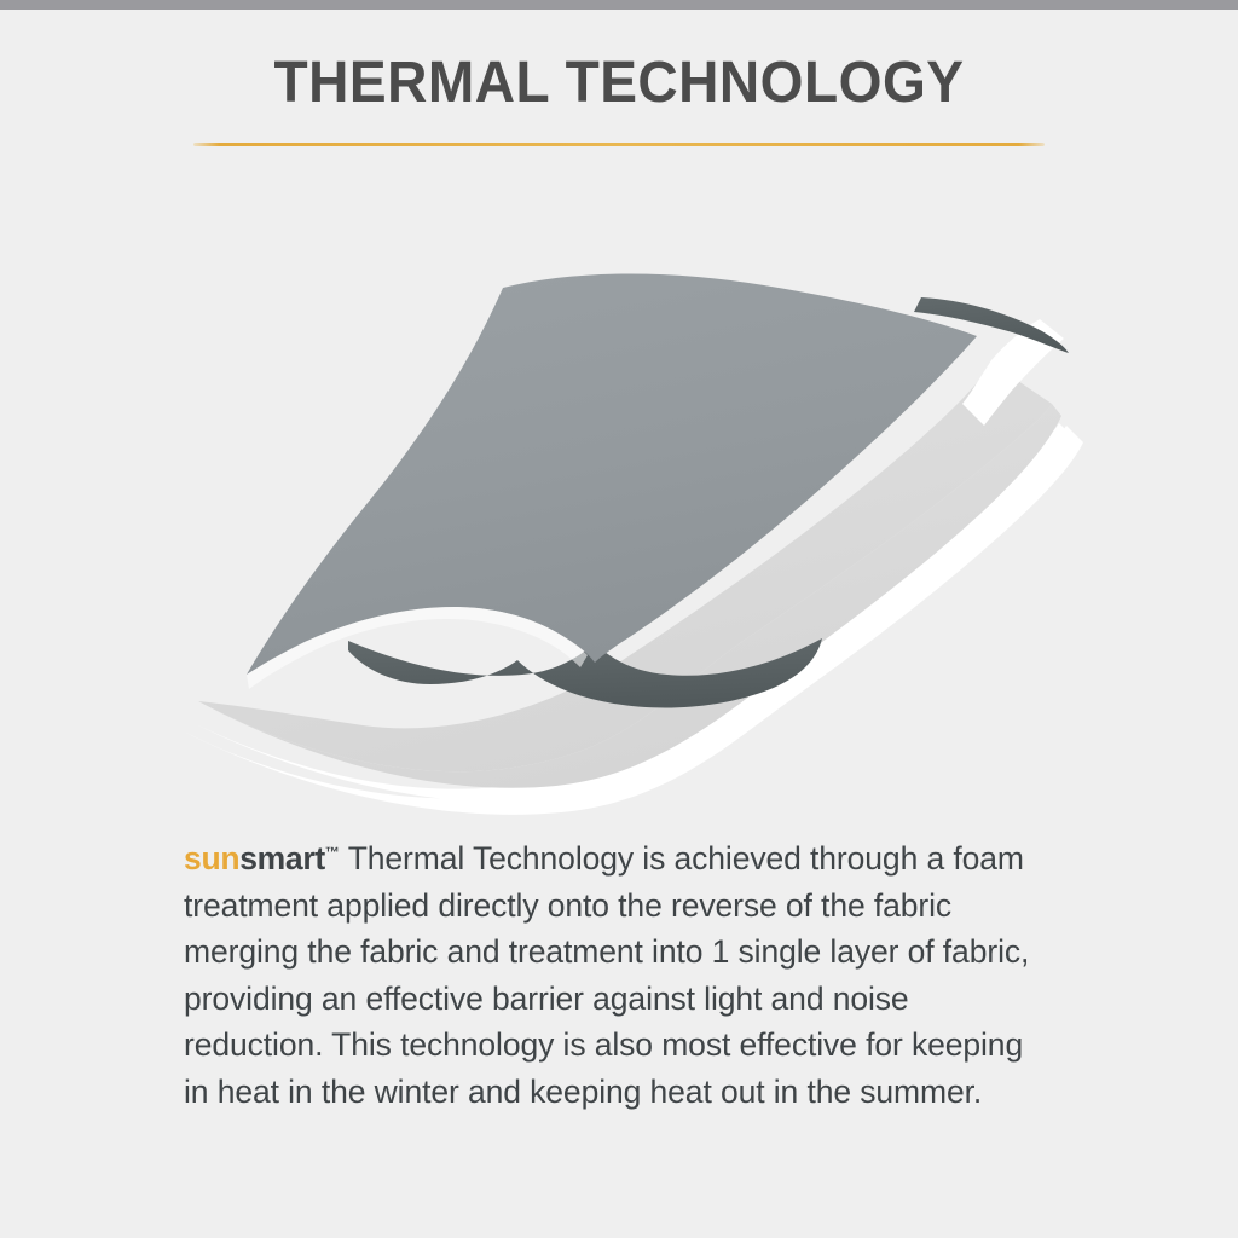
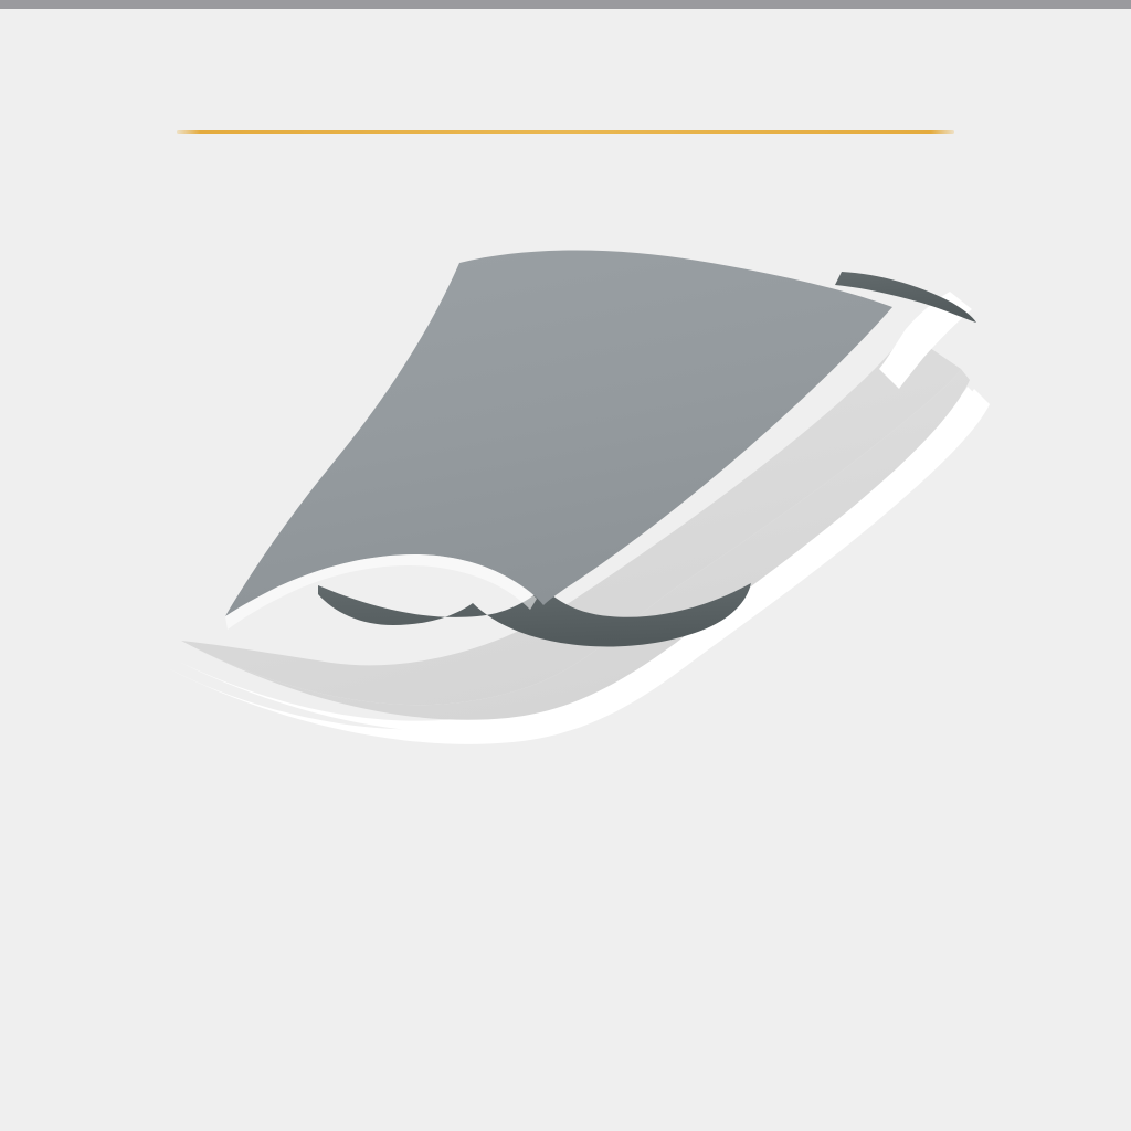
- THERMAL TECHNOLOGY
- sunsmart™ Thermal Technology is achieved through a foam treatment applied directly onto the reverse of the fabric merging the fabric and treatment into 1 single layer of fabric, providing an effective barrier against light and noise reduction. This technology is also most effective for keeping in heat in the winter and keeping heat out in the summer.
